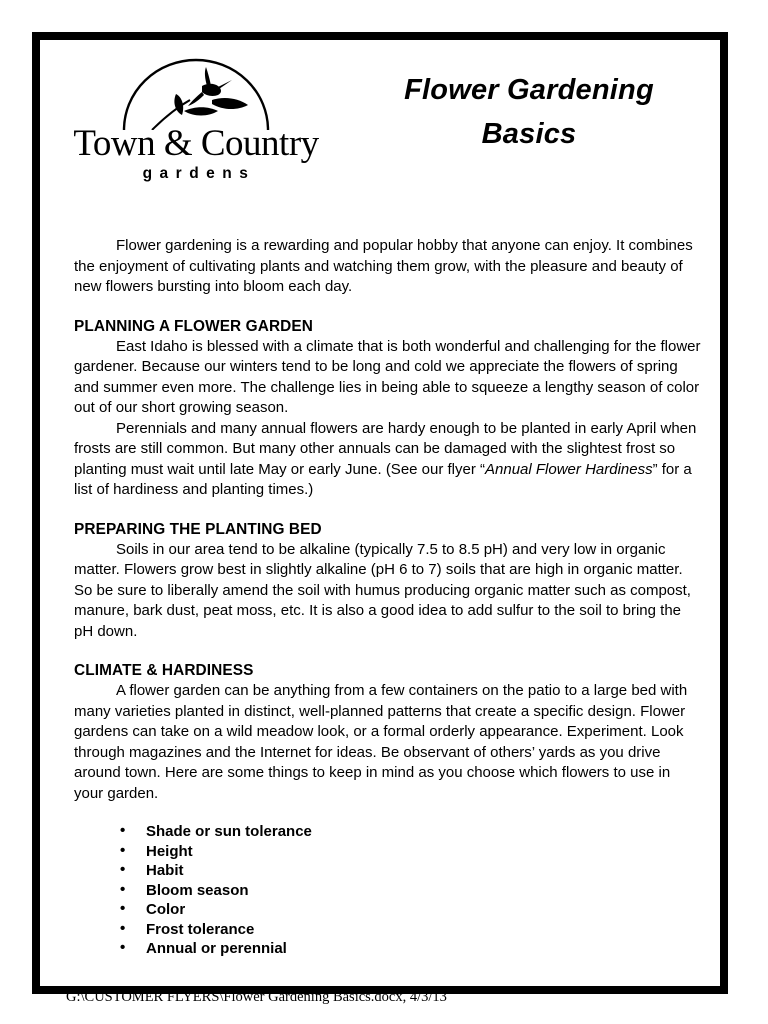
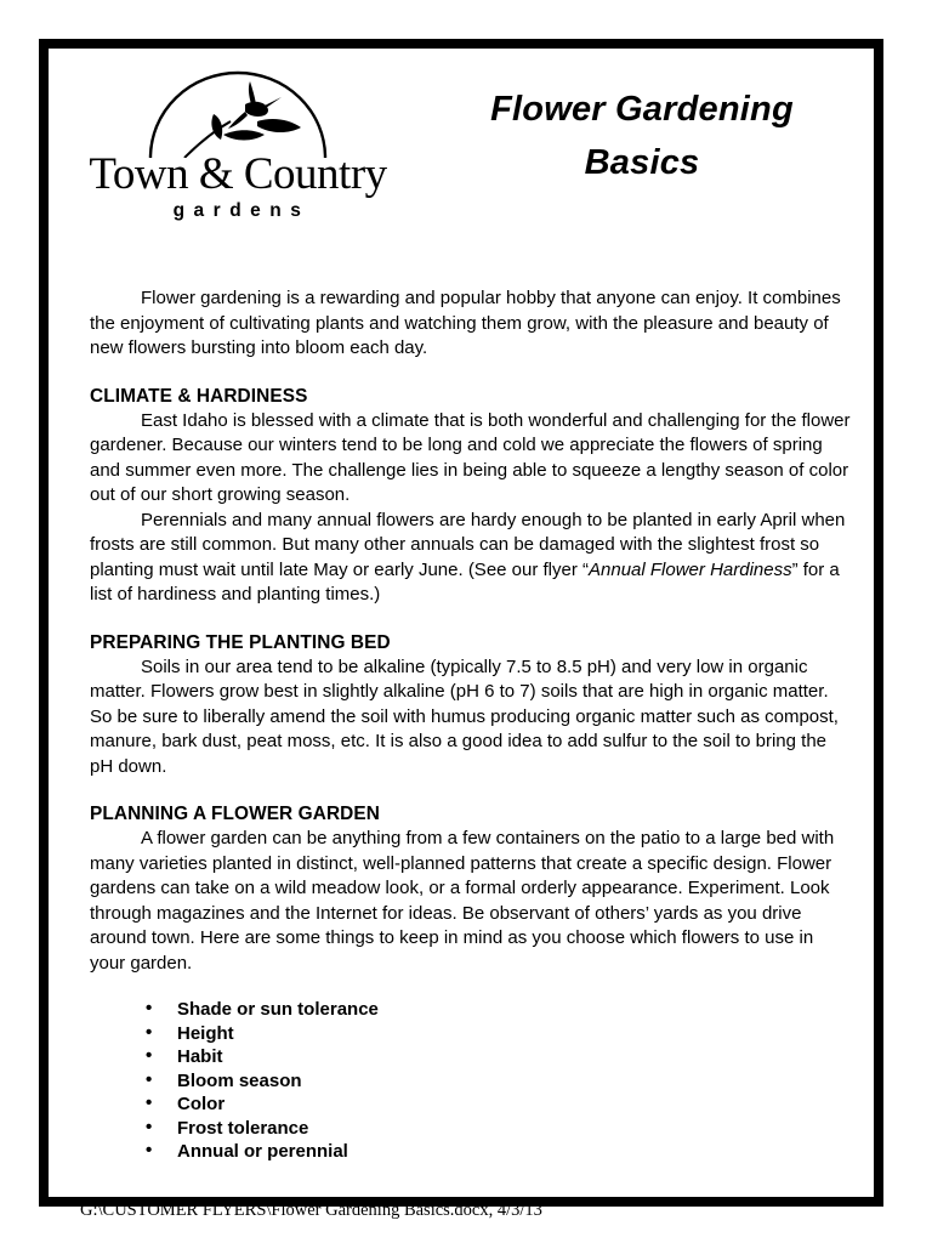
  Town & Country
  gardens
  Flower Gardening
  Basics
  Flower gardening is a rewarding and popular hobby that anyone can enjoy. It combines the enjoyment of cultivating plants and watching them grow, with the pleasure and beauty of new flowers bursting into bloom each day.
- PLANNING A FLOWER GARDEN
+ CLIMATE & HARDINESS
  East Idaho is blessed with a climate that is both wonderful and challenging for the flower gardener. Because our winters tend to be long and cold we appreciate the flowers of spring and summer even more. The challenge lies in being able to squeeze a lengthy season of color out of our short growing season.
  Perennials and many annual flowers are hardy enough to be planted in early April when frosts are still common. But many other annuals can be damaged with the slightest frost so planting must wait until late May or early June. (See our flyer “Annual Flower Hardiness” for a list of hardiness and planting times.)
  PREPARING THE PLANTING BED
  Soils in our area tend to be alkaline (typically 7.5 to 8.5 pH) and very low in organic matter. Flowers grow best in slightly alkaline (pH 6 to 7) soils that are high in organic matter. So be sure to liberally amend the soil with humus producing organic matter such as compost, manure, bark dust, peat moss, etc. It is also a good idea to add sulfur to the soil to bring the pH down.
- CLIMATE & HARDINESS
+ PLANNING A FLOWER GARDEN
  A flower garden can be anything from a few containers on the patio to a large bed with many varieties planted in distinct, well-planned patterns that create a specific design. Flower gardens can take on a wild meadow look, or a formal orderly appearance. Experiment. Look through magazines and the Internet for ideas. Be observant of others’ yards as you drive around town. Here are some things to keep in mind as you choose which flowers to use in your garden.
  Shade or sun tolerance
  Height
  Habit
  Bloom season
  Color
  Frost tolerance
  Annual or perennial
  G:\CUSTOMER FLYERS\Flower Gardening Basics.docx, 4/3/13
